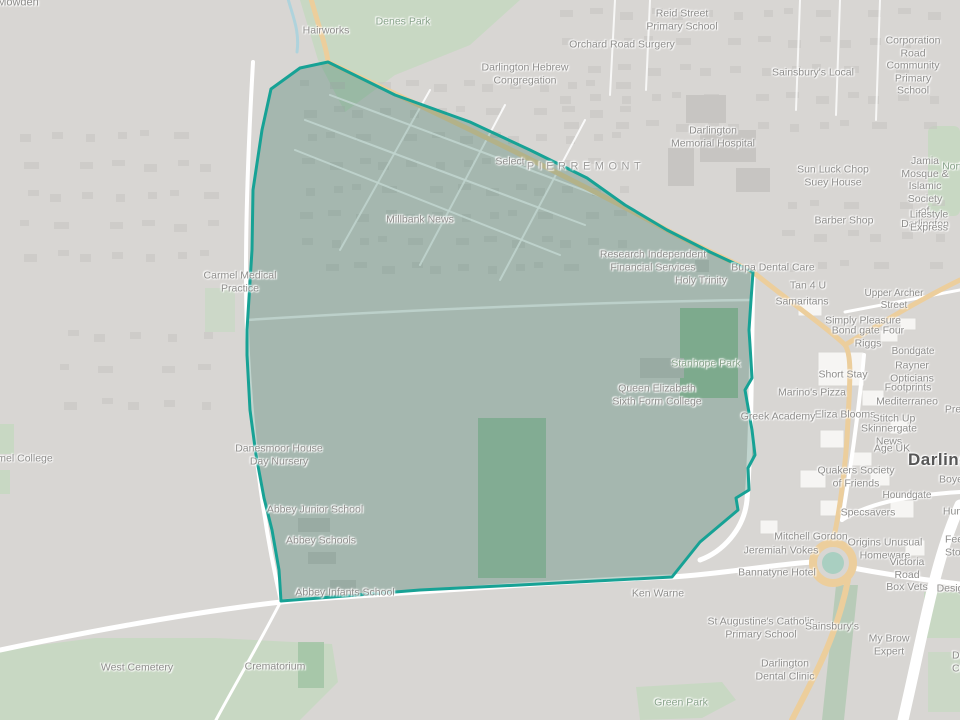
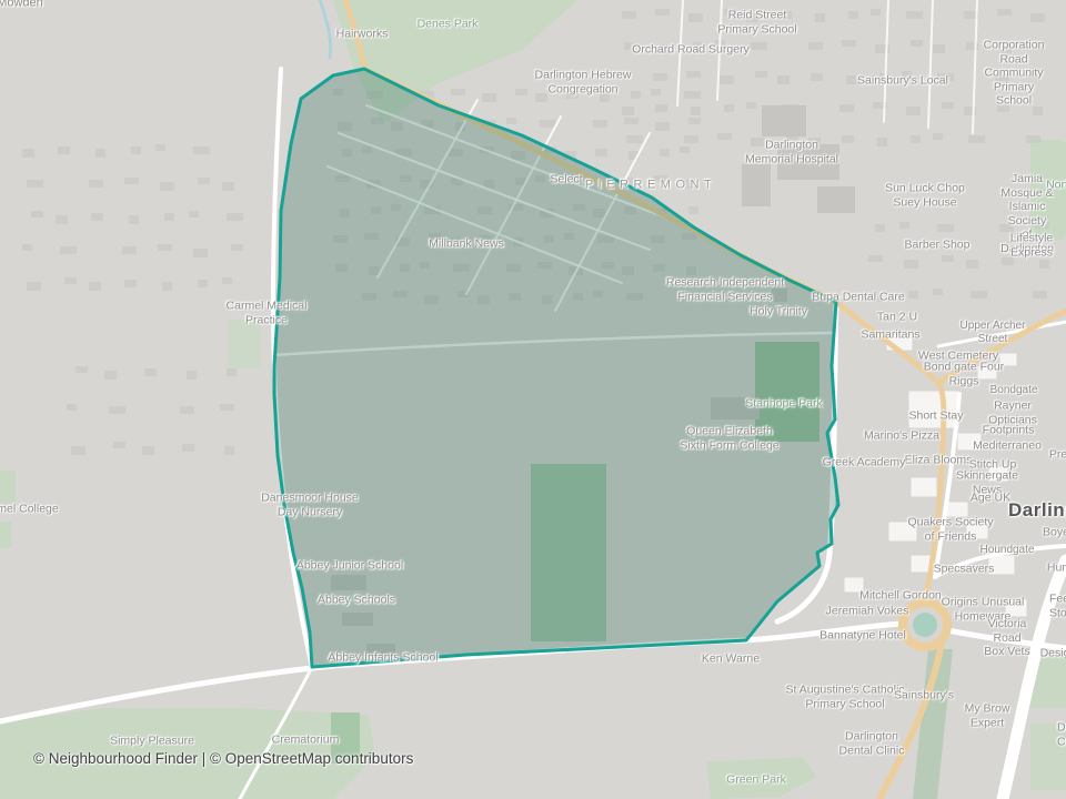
  Mowden
  Hairworks
  Denes Park
  Reid Street
  Primary School
  Orchard Road Surgery
  Darlington Hebrew
  Congregation
  Sainsbury's Local
  Corporation
  Road Community
  Primary School
  Darlington
  Memorial Hospital
  Select
  PIERREMONT
  Sun Luck Chop
  Suey House
  Nor
  Jamia Mosque &
  Islamic Society
  of Darlington
  Millbank News
  Barber Shop
  Lifestyle Express
  Research Independent
  Financial Services
  Bupa Dental Care
  Holy Trinity
  Carmel Medical
  Practice
- Tan 4 U
+ Tan 2 U
  Samaritans
  Upper Archer Street
- Simply Pleasure
+ West Cemetery
  Bond gate Four Riggs
  Bondgate
  Stanhope Park
  Short Stay
  Rayner Opticians
  Footprints
  Marino's Pizza
  Queen Elizabeth
  Sixth Form College
  Mediterraneo
  Pre
  Eliza Blooms
  Greek Academy
  Stitch Up
  Skinnergate News
  Age UK
  Danesmoor House
  Day Nursery
  mel College
  Quakers Society
  of Friends
  Boy
  Houndgate
  Abbey Junior School
  Specsavers
  Mitchell Gordon
  Abbey Schools
  Origins Unusual
  Homeware
  Jeremiah Vokes
  Bannatyne Hotel
  Victoria Road
  Box Vets
  Desi
  Abbey Infants School
  Ken Warne
  St Augustine's Catholic
  Primary School
  Sainsbury's
  My Brow Expert
- West Cemetery
+ Simply Pleasure
  Crematorium
  Darlington
  Dental Clinic
  Green Park
+ © Neighbourhood Finder | © OpenStreetMap contributors
